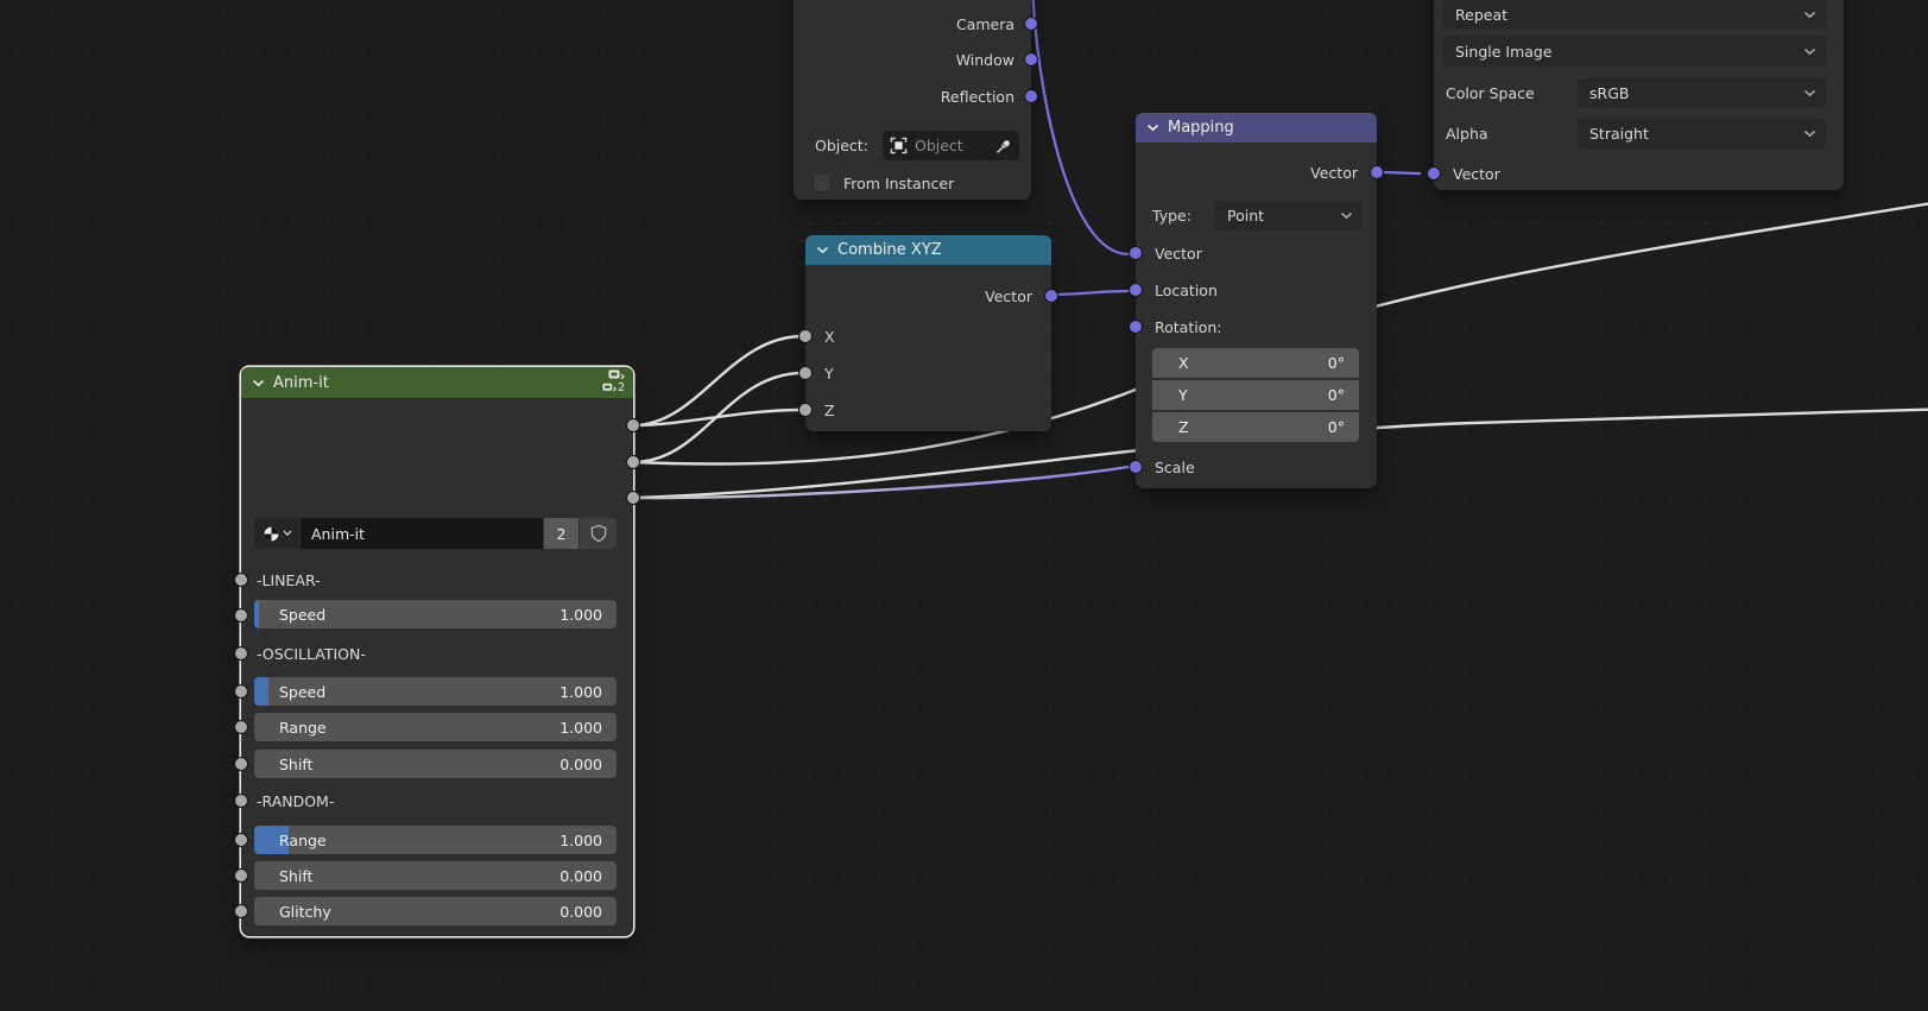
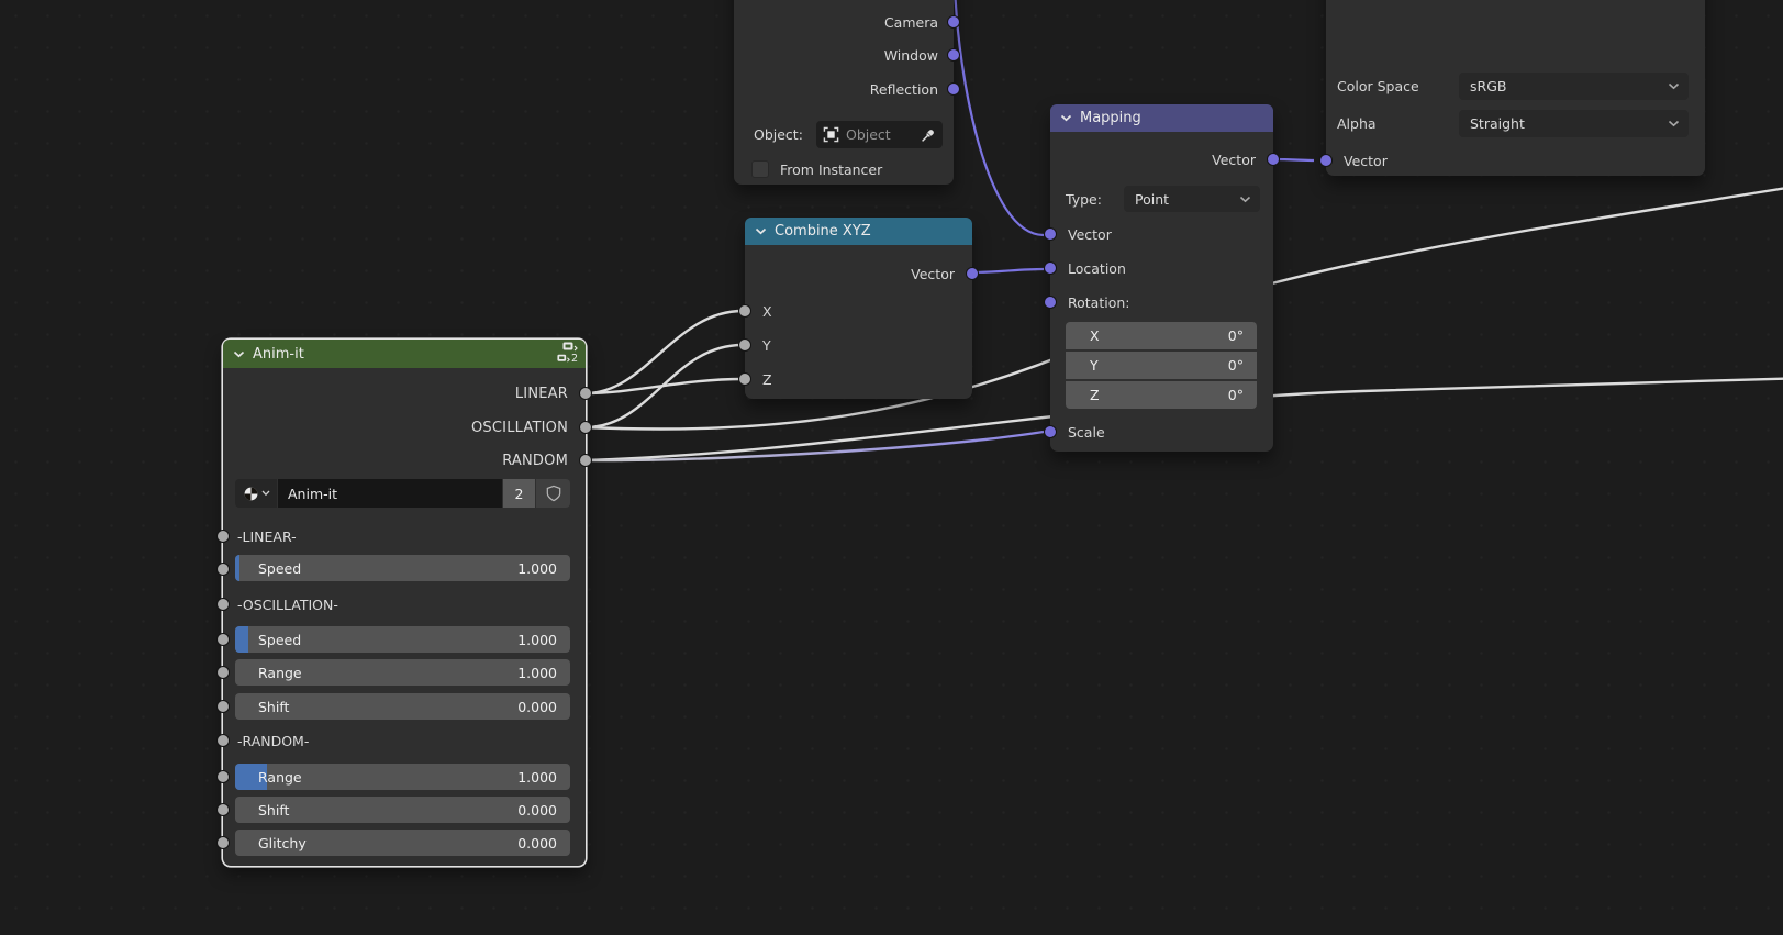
  Camera
  Window
  Reflection
  Object:
  Object
  From Instancer
- Repeat
- Single Image
  Color Space
  sRGB
  Alpha
  Straight
  Vector
  Mapping
  Vector
  Type:
  Point
  Vector
  Location
  Rotation:
  X
  0°
  Y
  0°
  Z
  0°
  Scale
  Combine XYZ
  Vector
  X
  Y
  Z
  Anim-it
  2
+ LINEAR
+ OSCILLATION
+ RANDOM
  Anim-it
  2
  -LINEAR-
  Speed
  1.000
  -OSCILLATION-
  Speed
  1.000
  Range
  1.000
  Shift
  0.000
  -RANDOM-
  Range
  1.000
  Shift
  0.000
  Glitchy
  0.000
